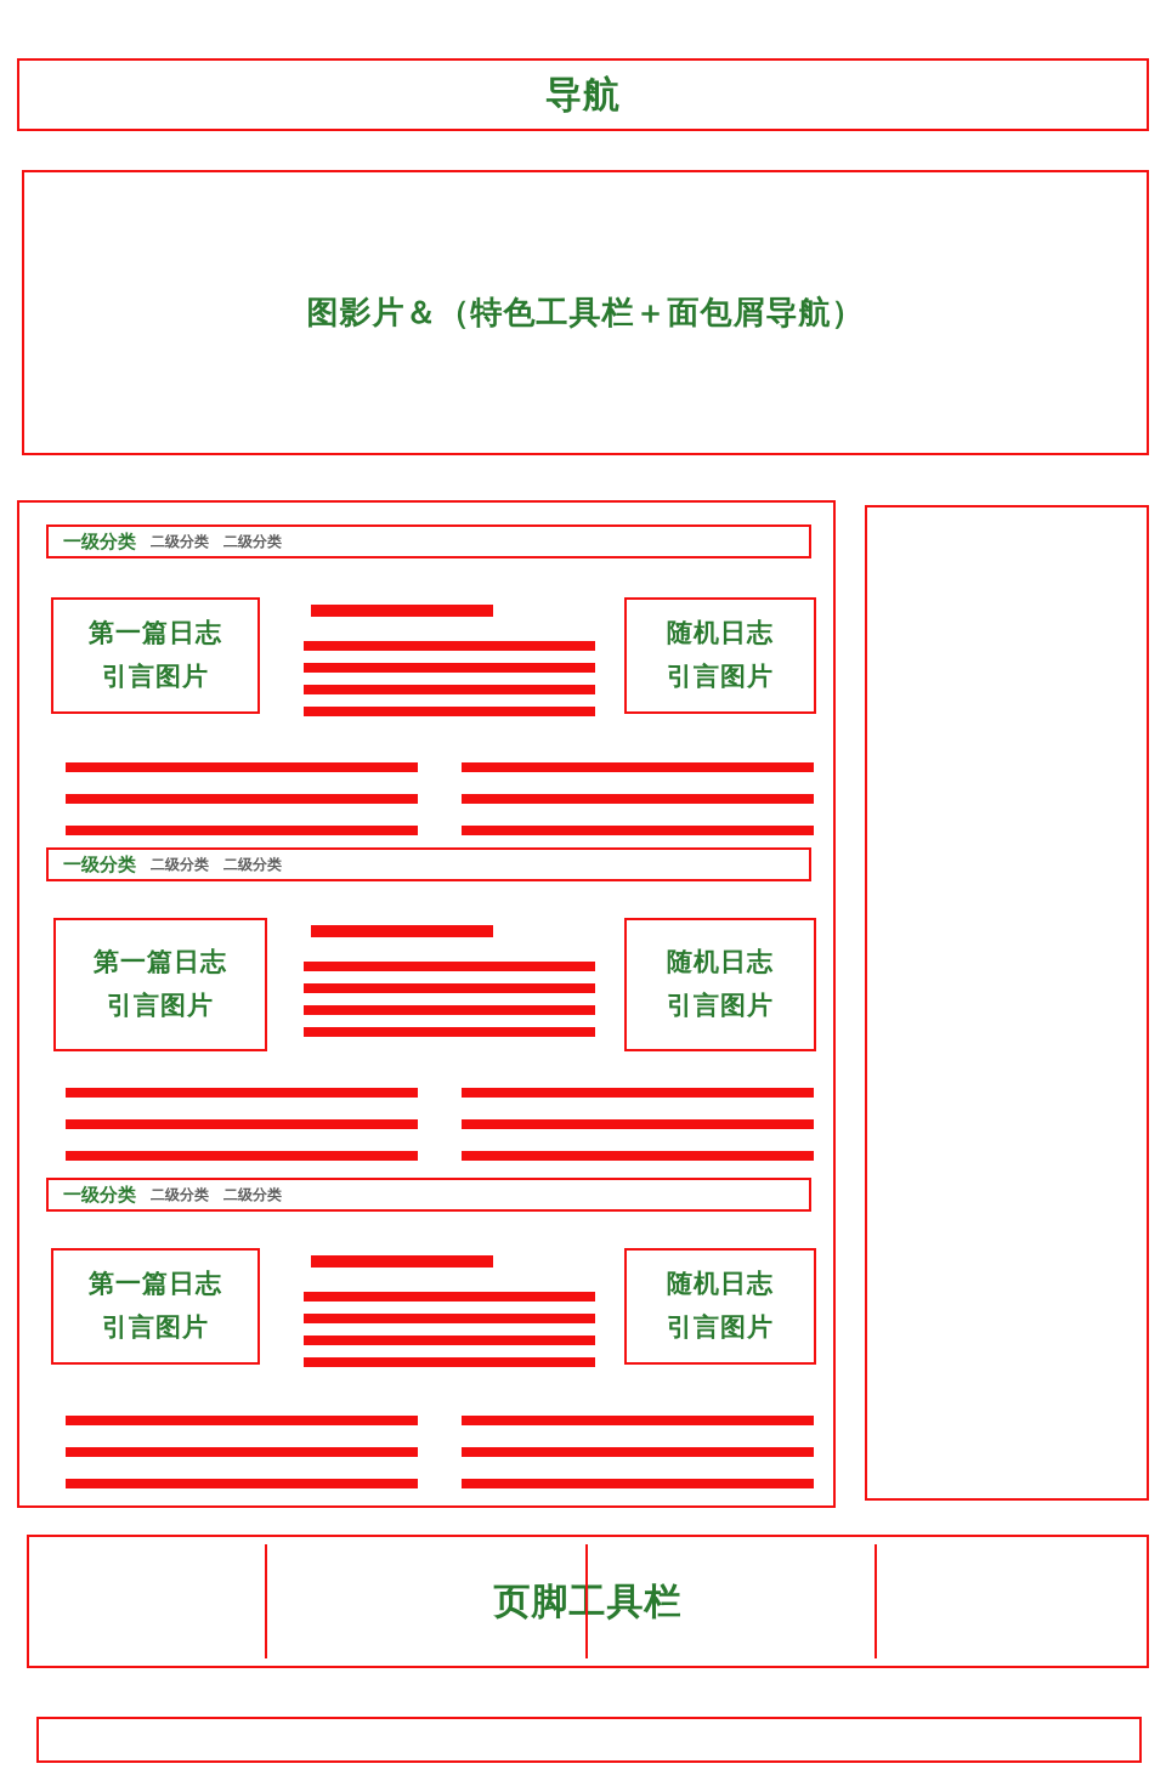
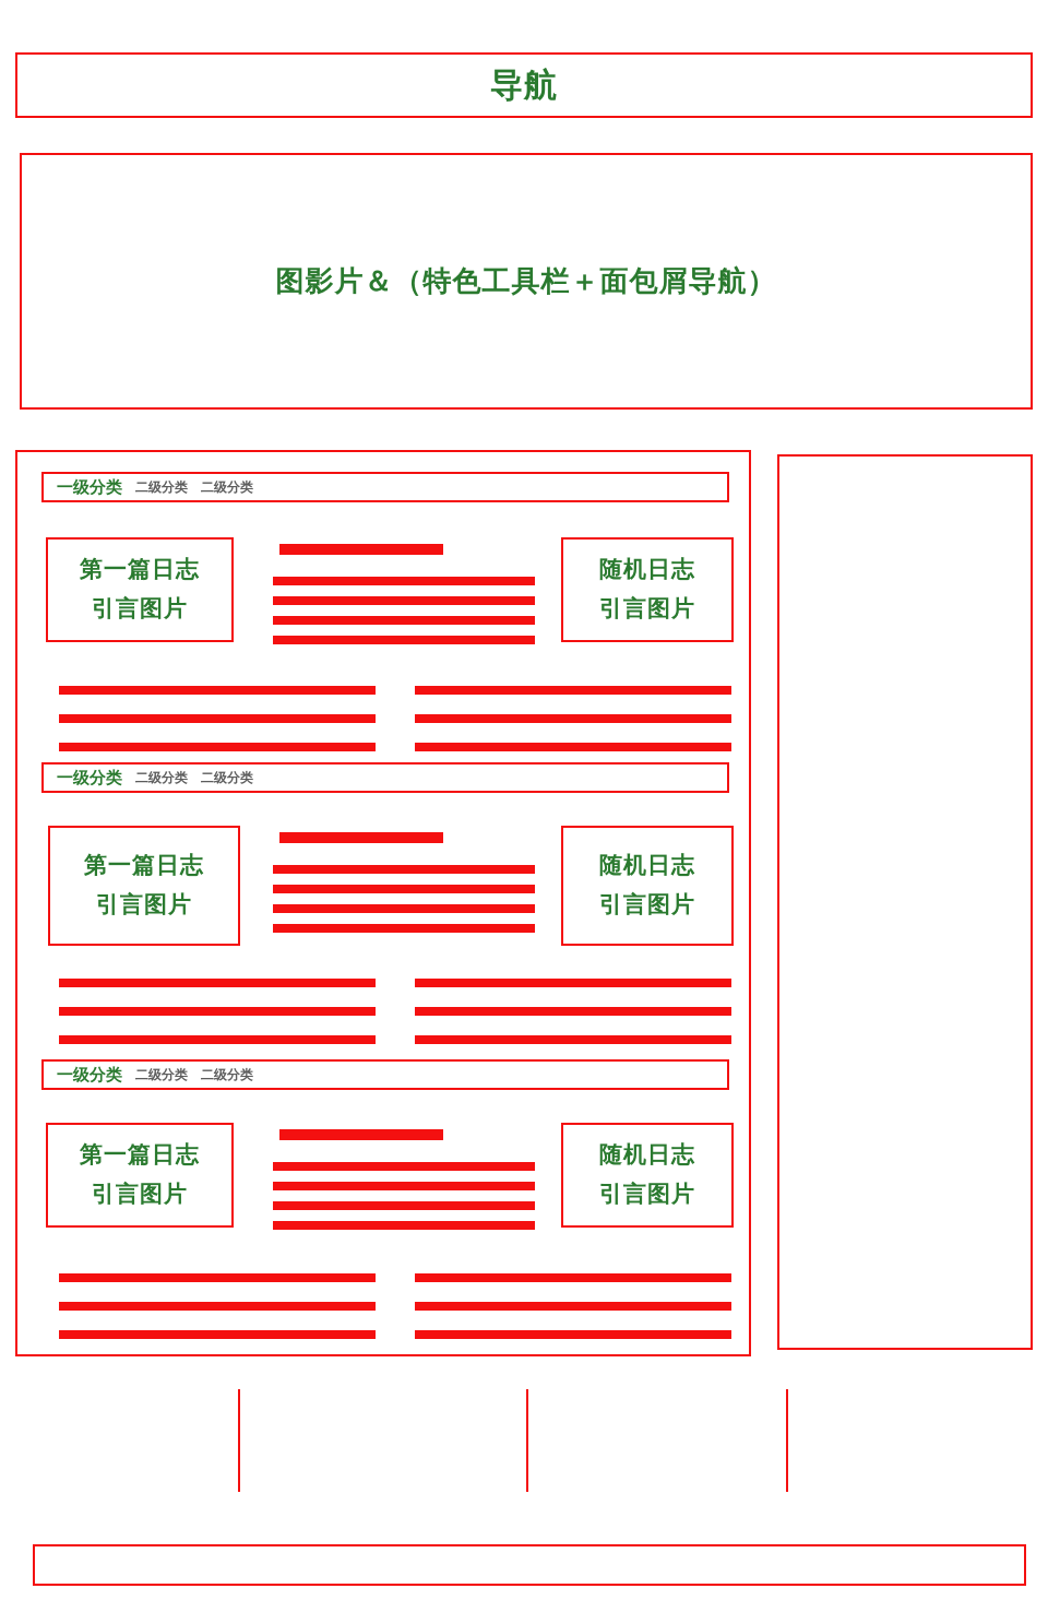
  导航
  图影片＆（特色工具栏＋面包屑导航）
  一级分类
  二级分类
  二级分类
  第一篇日志
  引言图片
  随机日志
  引言图片
  一级分类
  二级分类
  二级分类
  第一篇日志
  引言图片
  随机日志
  引言图片
  一级分类
  二级分类
  二级分类
  第一篇日志
  引言图片
  随机日志
  引言图片
- 页脚工具栏
